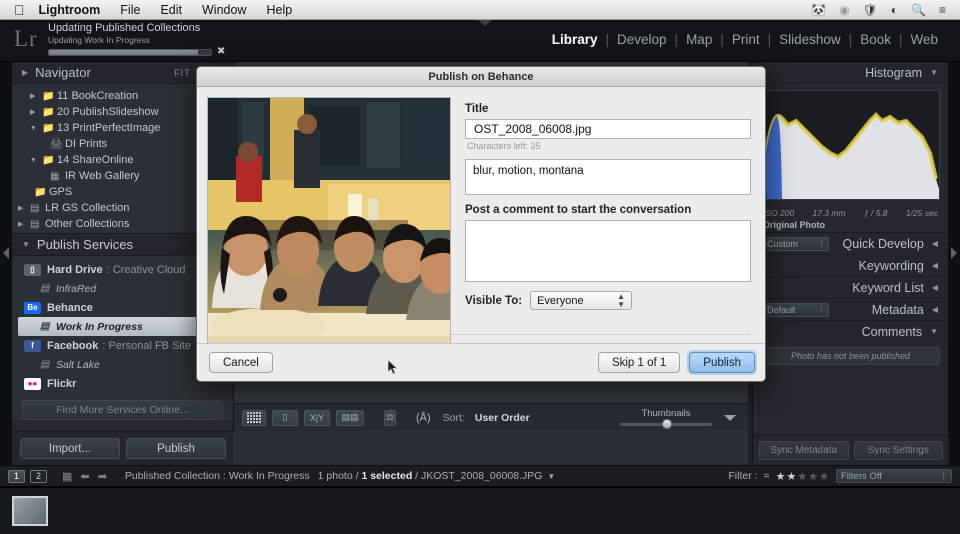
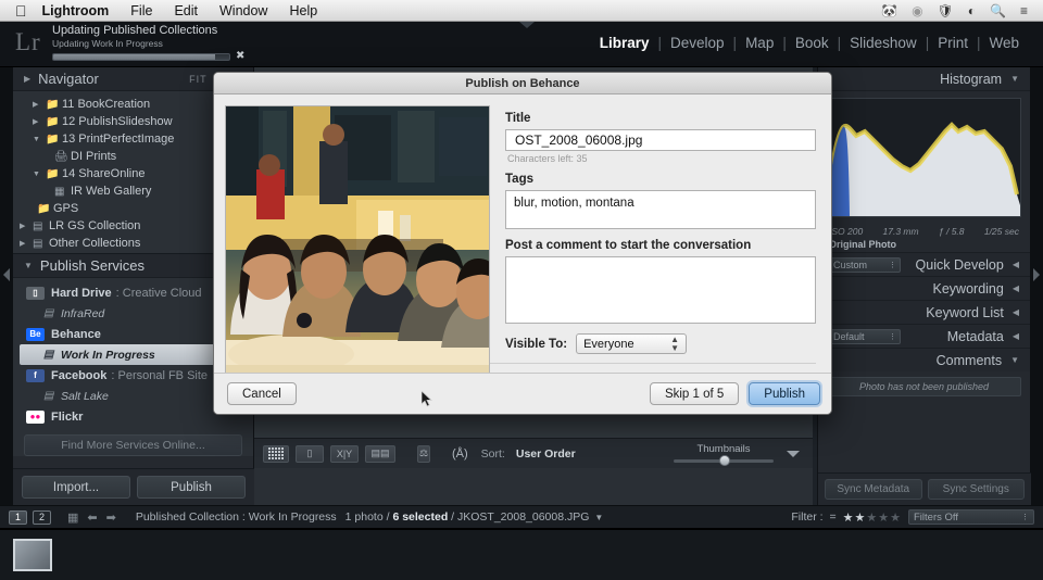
  
  Lightroom
  File
  Edit
  Window
  Help
  🐼
  ◉
  🛡
  ◐
  🔍
  ≡
  Lr
  Updating Published Collections
  Updating Work In Progress
  ✖
  Library
  |
  Develop
  |
  Map
  |
- Print
+ Book
  |
  Slideshow
  |
- Book
+ Print
  |
  Web
  ▶
  Navigator
  📁
  11 BookCreation
  📁
- 20 PublishSlideshow
+ 12 PublishSlideshow
  📁
  13 PrintPerfectImage
  🖨
  DI Prints
  📁
  14 ShareOnline
  ▦
  IR Web Gallery
  📁
  GPS
  ▤
  LR GS Collection
  ▤
  Other Collections
  ▼
  Publish Services
  ▯
  Hard Drive
  : Creative Cloud
  ▤
  InfraRed
  Be
  Behance
  ▤
  Work In Progress
  f
  Facebook
  : Personal FB Site
  ▤
  Salt Lake
  ●●
  Flickr
  Find More Services Online...
  Import...
  Publish
  ▯
  X|Y
  ▤▤
  ⚖
  (Å)
  Sort:
  User Order
  Thumbnails
  Histogram
  ▼
  SO 200
  17.3 mm
  ƒ / 5.8
  1/25 sec
  Original Photo
  Custom
  Quick Develop
  ◀
  Keywording
  ◀
  Keyword List
  ◀
  Default
  Metadata
  ◀
  Comments
  ▼
  Photo has not been published
  Sync Metadata
  Sync Settings
  1
  2
  ▦
  ⬅
  ➡
  Published Collection : Work In Progress
- 1 photo / 1 selected / JKOST_2008_06008.JPG
+ 1 photo / 6 selected / JKOST_2008_06008.JPG
  ▼
  Filter :
  =
  ★★★★★
  Filters Off
  Publish on Behance
  Title
  OST_2008_06008.jpg
  Characters left: 35
+ Tags
  blur, motion, montana
  Post a comment to start the conversation
  Visible To:
  Everyone
  ▲
  ▼
  Cancel
- Skip 1 of 1
+ Skip 1 of 5
  Publish
